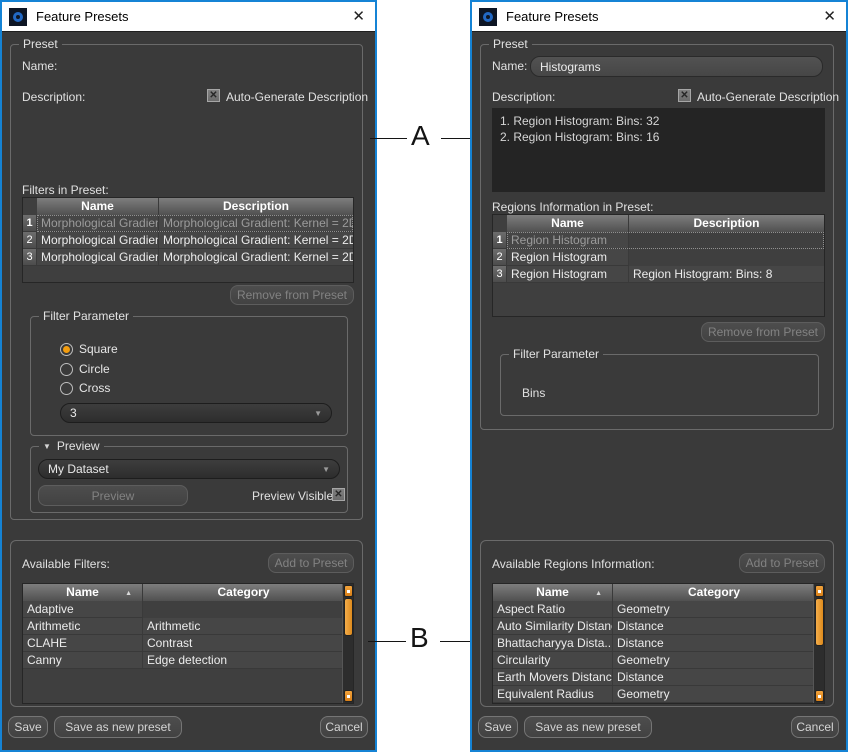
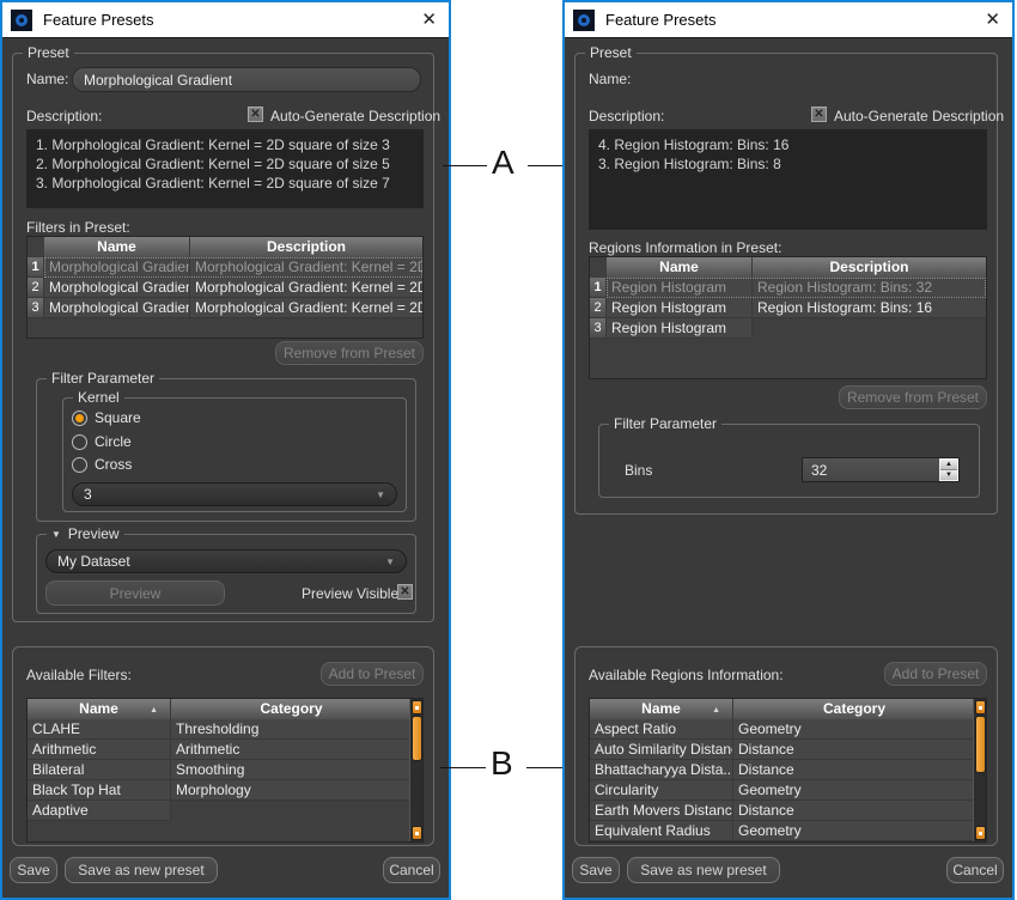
  Feature Presets
  ✕
  Preset
  Name:
+ Morphological Gradient
  Description:
  ✕
  Auto-Generate Description
+ 1. Morphological Gradient: Kernel = 2D square of size 3
+ 2. Morphological Gradient: Kernel = 2D square of size 5
+ 3. Morphological Gradient: Kernel = 2D square of size 7
  Filters in Preset:
  Name
  Description
  1
  Morphological Gradie
  Morphological Gradient: Kernel = 2
  2
  Morphological Gradie
  Morphological Gradient: Kernel = 2
  3
  Morphological Gradie
  Morphological Gradient: Kernel = 2
  Remove from Preset
  Filter Parameter
+ Kernel
  Square
  Circle
  Cross
  3
  ▼
  ▼
  Preview
  My Dataset
  ▼
  Preview
  Preview Visible
  ✕
  Available Filters:
  Add to Preset
  Name
  Category
- Adaptive
+ CLAHE
+ Thresholding
  Arithmetic
  Arithmetic
+ Bilateral
+ Smoothing
+ Black Top Hat
+ Morphology
- CLAHE
+ Adaptive
- Contrast
- Canny
- Edge detection
  Save
  Save as new preset
  Cancel
  A
  B
  Feature Presets
  ✕
  Preset
  Name:
- Histograms
  Description:
  ✕
  Auto-Generate Description
- 1. Region Histogram: Bins: 32
- 2. Region Histogram: Bins: 16
+ 4. Region Histogram: Bins: 16
+ 3. Region Histogram: Bins: 8
  Regions Information in Preset:
  Name
  Description
  1
  Region Histogram
+ Region Histogram: Bins: 32
  2
  Region Histogram
+ Region Histogram: Bins: 16
  3
  Region Histogram
- Region Histogram: Bins: 8
  Remove from Preset
  Filter Parameter
  Bins
+ 32
  Available Regions Information:
  Add to Preset
  Name
  Category
  Aspect Ratio
  Geometry
  Auto Similarity Distan
  Distance
  Bhattacharyya Dista..
  Distance
  Circularity
  Geometry
  Earth Movers Distanc
  Distance
  Equivalent Radius
  Geometry
  Save
  Save as new preset
  Cancel
